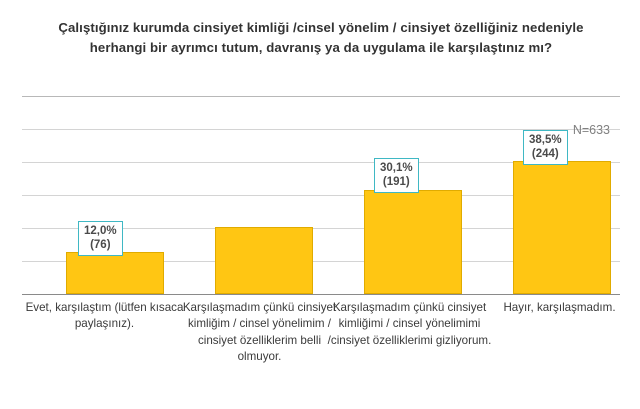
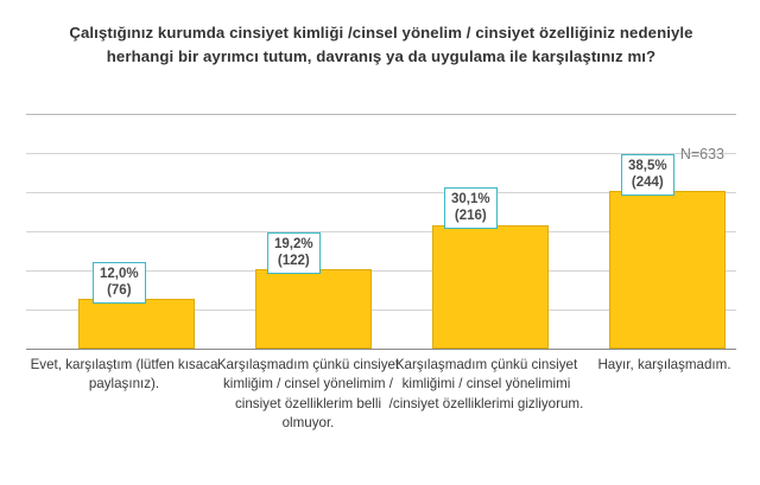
  Çalıştığınız kurumda cinsiyet kimliği /cinsel yönelim / cinsiyet özelliğiniz nedeniyle herhangi bir ayrımcı tutum, davranış ya da uygulama ile karşılaştınız mı?
  N=633
  12,0%
  (76)
+ 19,2%
+ (122)
  30,1%
- (191)
+ (216)
  38,5%
  (244)
  Evet, karşılaştım (lütfen kısaca paylaşınız).
  Karşılaşmadım çünkü cinsiyet kimliğim / cinsel yönelimim / cinsiyet özelliklerim belli olmuyor.
  Karşılaşmadım çünkü cinsiyet kimliğimi / cinsel yönelimimi /cinsiyet özelliklerimi gizliyorum.
  Hayır, karşılaşmadım.
